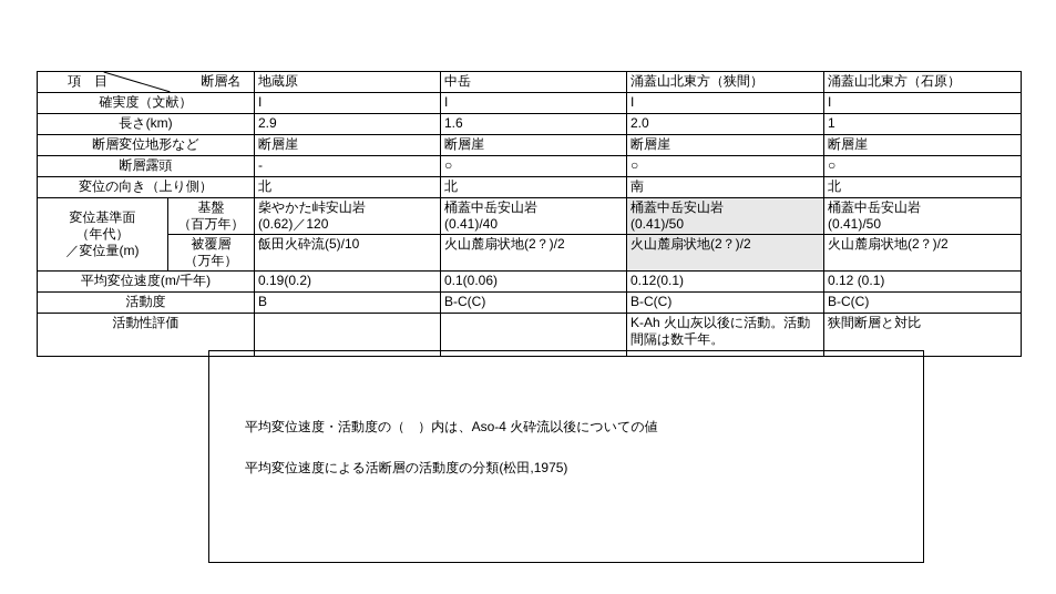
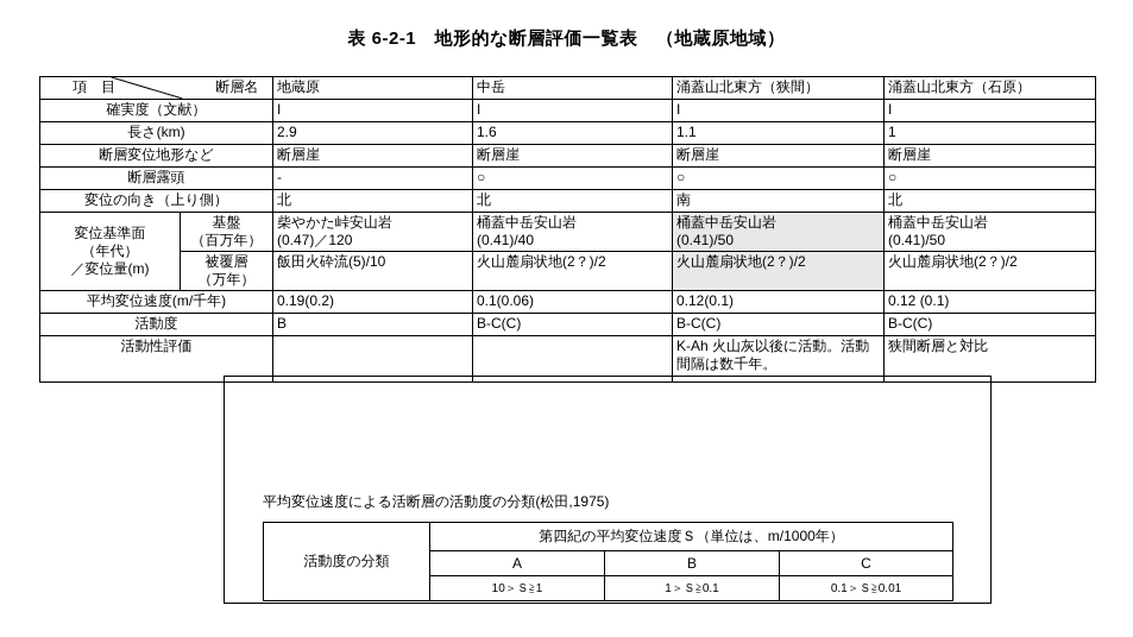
+ 表 6-2-1 地形的な断層評価一覧表 （地蔵原地域）
  項 目 断層名	地蔵原	中岳	涌蓋山北東方（狭間）	涌蓋山北東方（石原）
  確実度（文献）	I	I	I	I
- 長さ(km)	2.9	1.6	2.0	1
+ 長さ(km)	2.9	1.6	1.1	1
  断層変位地形など	断層崖	断層崖	断層崖	断層崖
  断層露頭	-	○	○	○
  変位の向き（上り側）	北	北	南	北
- 変位基準面 （年代） ／変位量(m)	基盤 （百万年）	柴やかた峠安山岩 (0.62)／120	桶蓋中岳安山岩 (0.41)/40	桶蓋中岳安山岩 (0.41)/50	桶蓋中岳安山岩 (0.41)/50
+ 変位基準面 （年代） ／変位量(m)	基盤 （百万年）	柴やかた峠安山岩 (0.47)／120	桶蓋中岳安山岩 (0.41)/40	桶蓋中岳安山岩 (0.41)/50	桶蓋中岳安山岩 (0.41)/50
  被覆層 （万年）	飯田火砕流(5)/10	火山麓扇状地(2？)/2	火山麓扇状地(2？)/2	火山麓扇状地(2？)/2
  平均変位速度(m/千年)	0.19(0.2)	0.1(0.06)	0.12(0.1)	0.12 (0.1)
  活動度	B	B-C(C)	B-C(C)	B-C(C)
  活動性評価			K-Ah 火山灰以後に活動。活動間隔は数千年。	狭間断層と対比
- 平均変位速度・活動度の（ ）内は、Aso-4 火砕流以後についての値
  平均変位速度による活断層の活動度の分類(松田,1975)
+ 活動度の分類	第四紀の平均変位速度Ｓ（単位は、m/1000年）
+ A	B	C
+ 10＞Ｓ≧1	1＞Ｓ≧0.1	0.1＞Ｓ≧0.01
